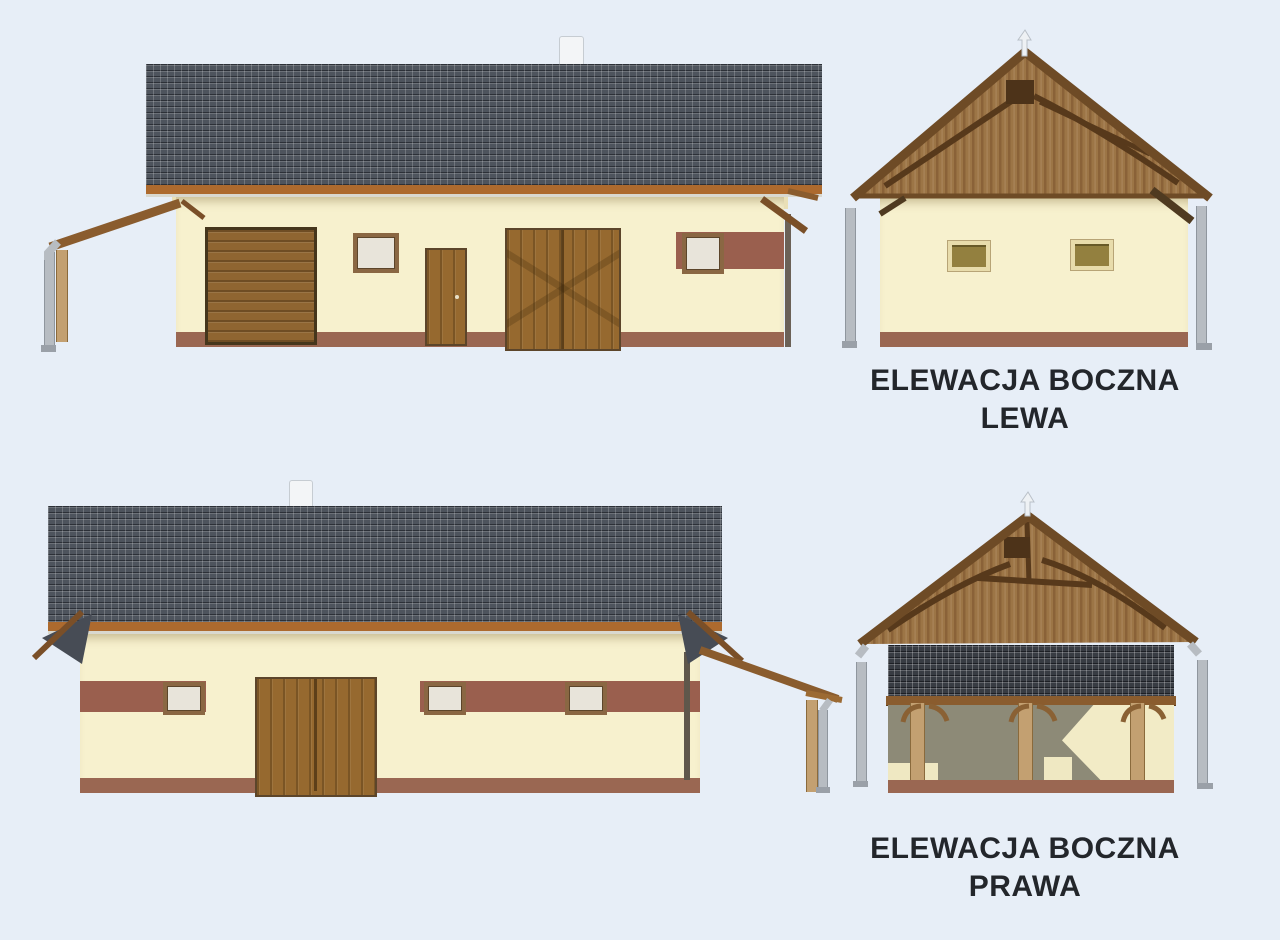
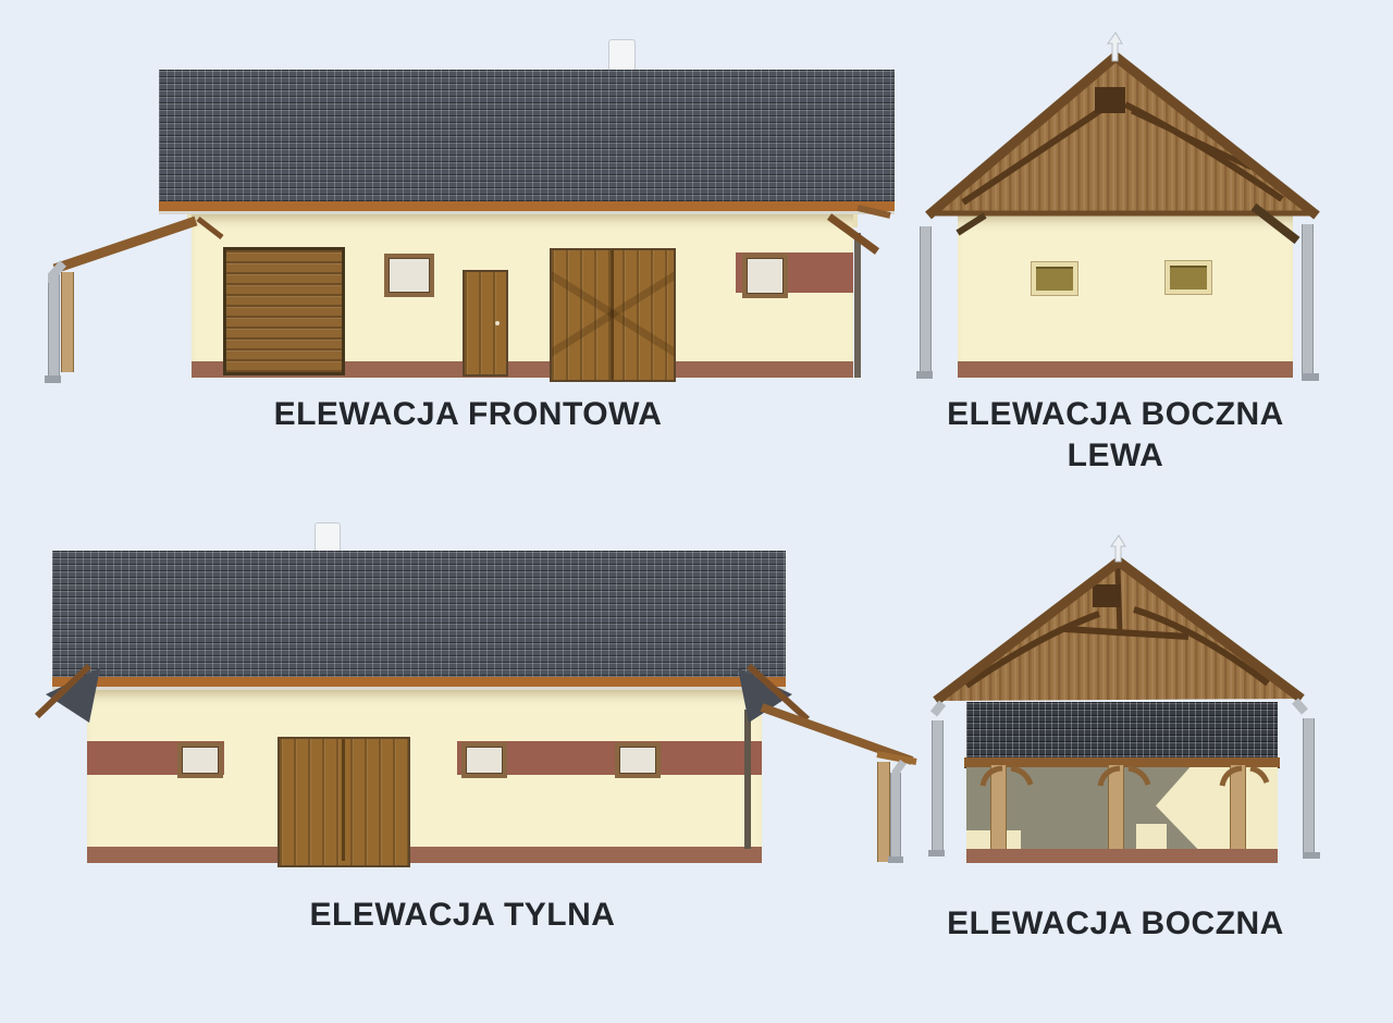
+ ELEWACJA FRONTOWA
  ELEWACJA BOCZNA
  LEWA
+ ELEWACJA TYLNA
  ELEWACJA BOCZNA
- PRAWA
